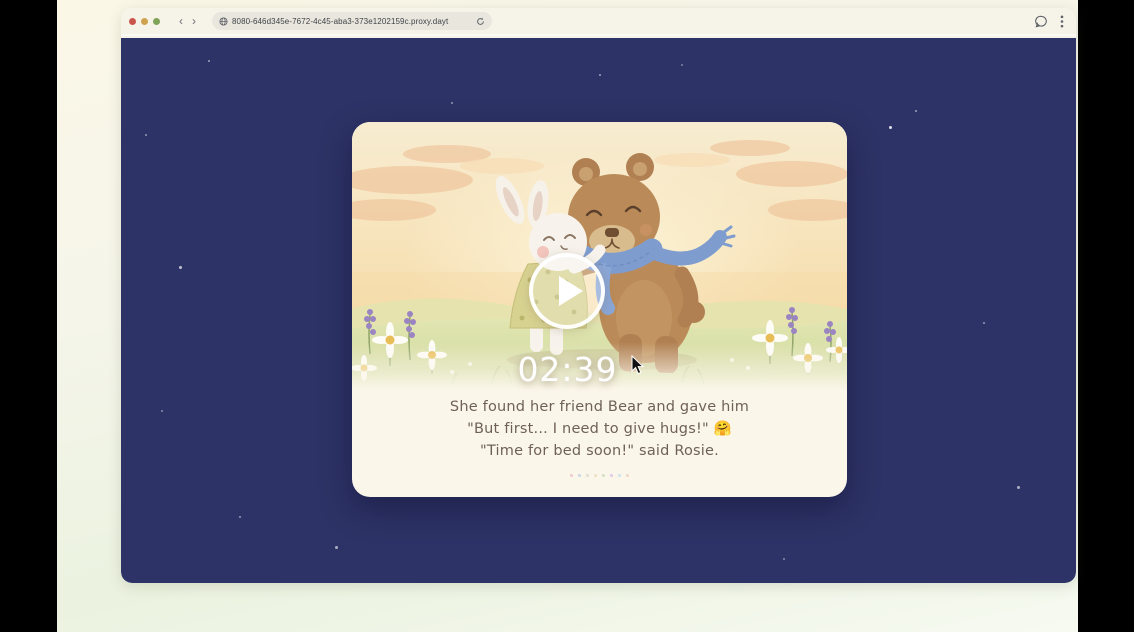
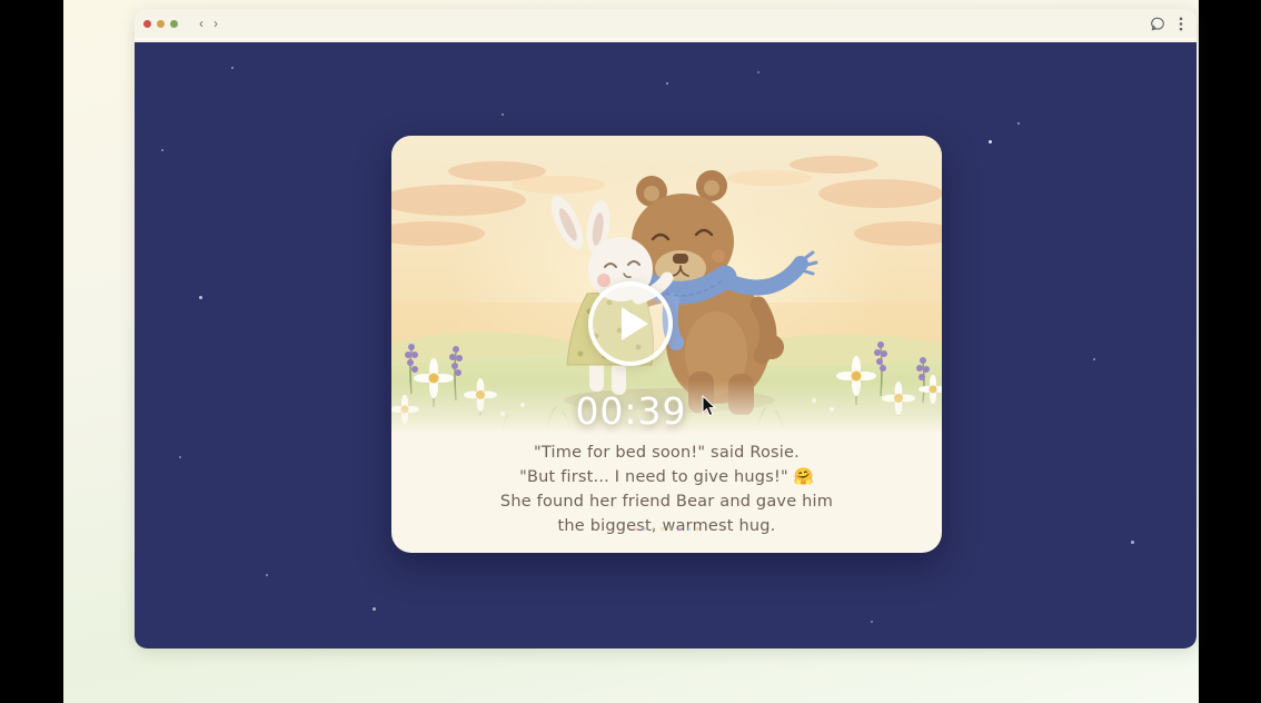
  ‹
  ›
- 8080-646d345e-7672-4c45-aba3-373e1202159c.proxy.dayt
- 02:39
+ 00:39
- She found her friend Bear and gave him
+ "Time for bed soon!" said Rosie.
  "But first... I need to give hugs!" 🤗
- "Time for bed soon!" said Rosie.
+ She found her friend Bear and gave him
+ the biggest, warmest hug.
